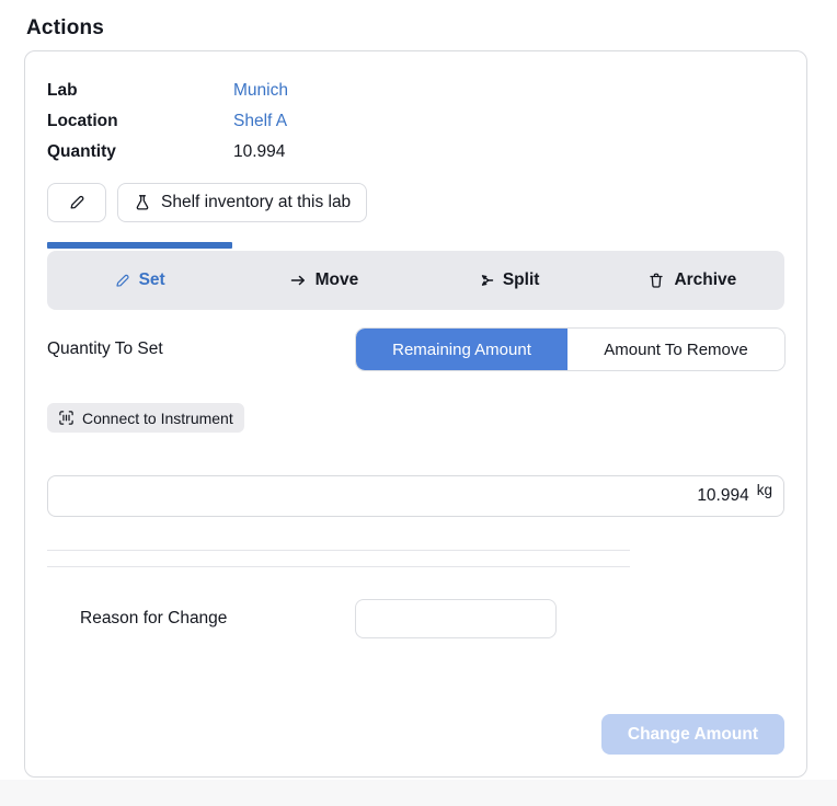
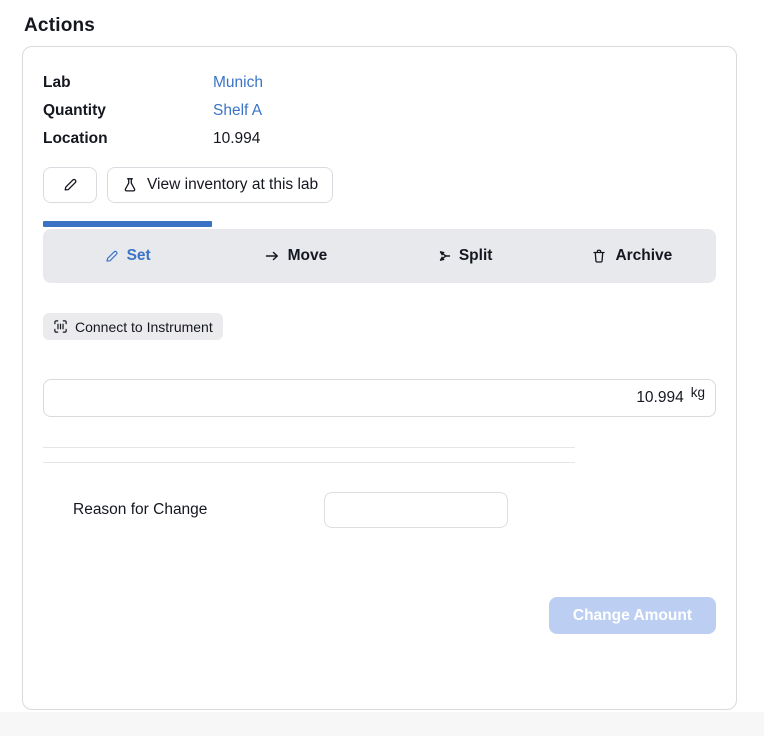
  Actions
  Lab
  Munich
- Location
+ Quantity
  Shelf A
- Quantity
+ Location
  10.994
- Shelf inventory at this lab
+ View inventory at this lab
  Set
  Move
  Split
  Archive
- Quantity To Set
- Remaining Amount
- Amount To Remove
  Connect to Instrument
  10.994
  kg
  Reason for Change
  Change Amount
